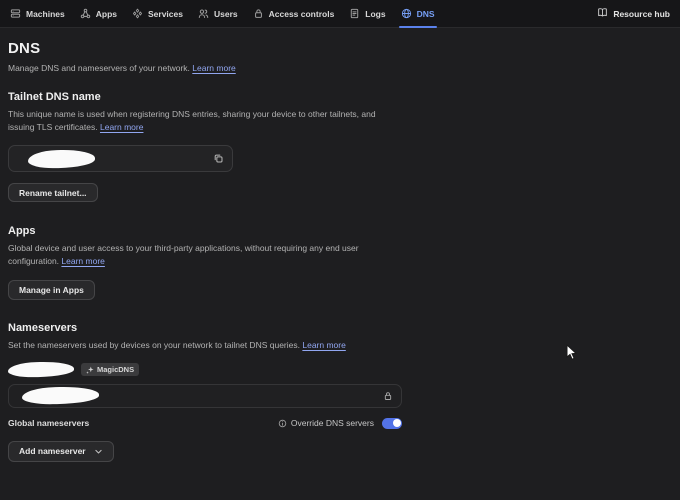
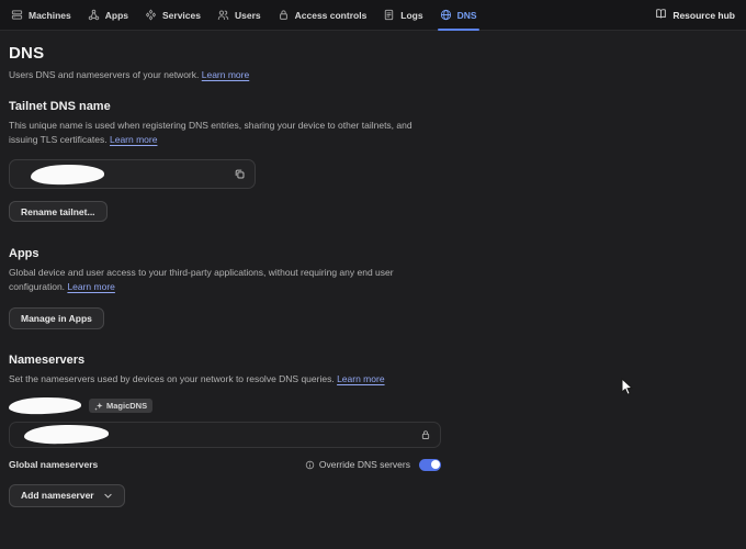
  Machines
  Apps
  Services
  Users
  Access controls
  Logs
  DNS
  Resource hub
  DNS
- Manage DNS and nameservers of your network. Learn more
+ Users DNS and nameservers of your network. Learn more
  Tailnet DNS name
  This unique name is used when registering DNS entries, sharing your device to other tailnets, and issuing TLS certificates. Learn more
  Rename tailnet...
  Apps
  Global device and user access to your third-party applications, without requiring any end user configuration. Learn more
  Manage in Apps
  Nameservers
- Set the nameservers used by devices on your network to tailnet DNS queries. Learn more
+ Set the nameservers used by devices on your network to resolve DNS queries. Learn more
  MagicDNS
  Global nameservers
  Override DNS servers
  Add nameserver
